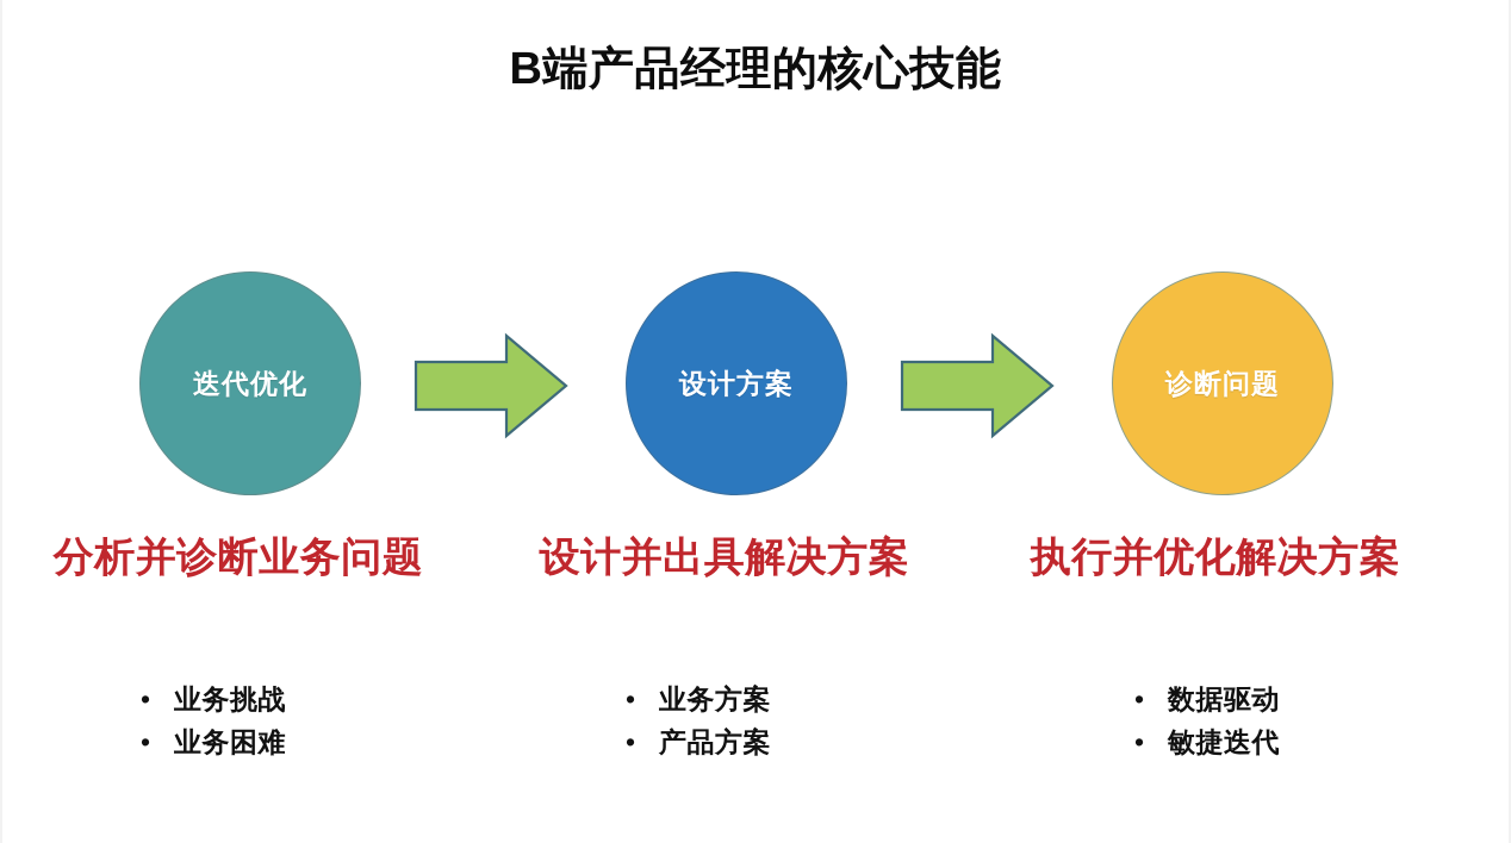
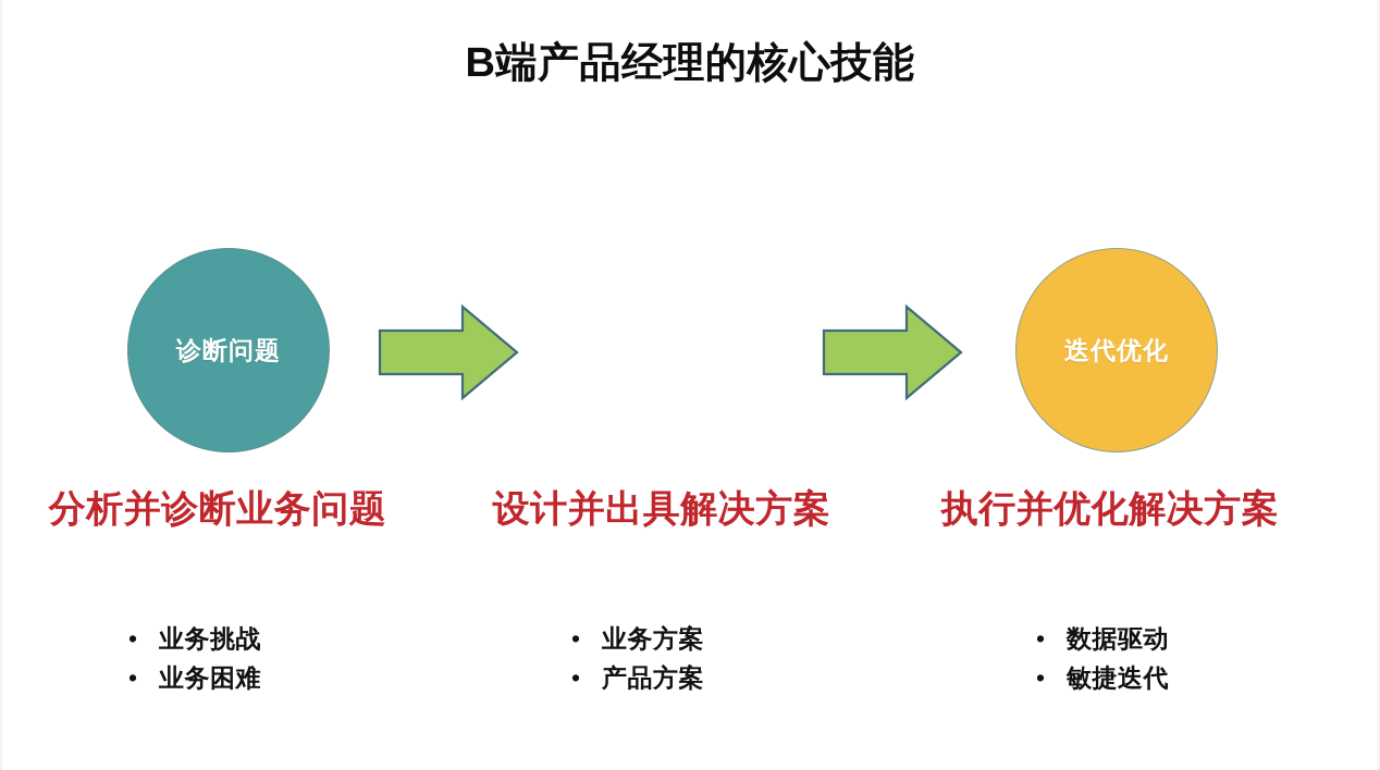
  B端产品经理的核心技能
- 迭代优化
+ 诊断问题
- 设计方案
- 诊断问题
+ 迭代优化
  分析并诊断业务问题
  设计并出具解决方案
  执行并优化解决方案
  •
  业务挑战
  •
  业务困难
  •
  业务方案
  •
  产品方案
  •
  数据驱动
  •
  敏捷迭代
